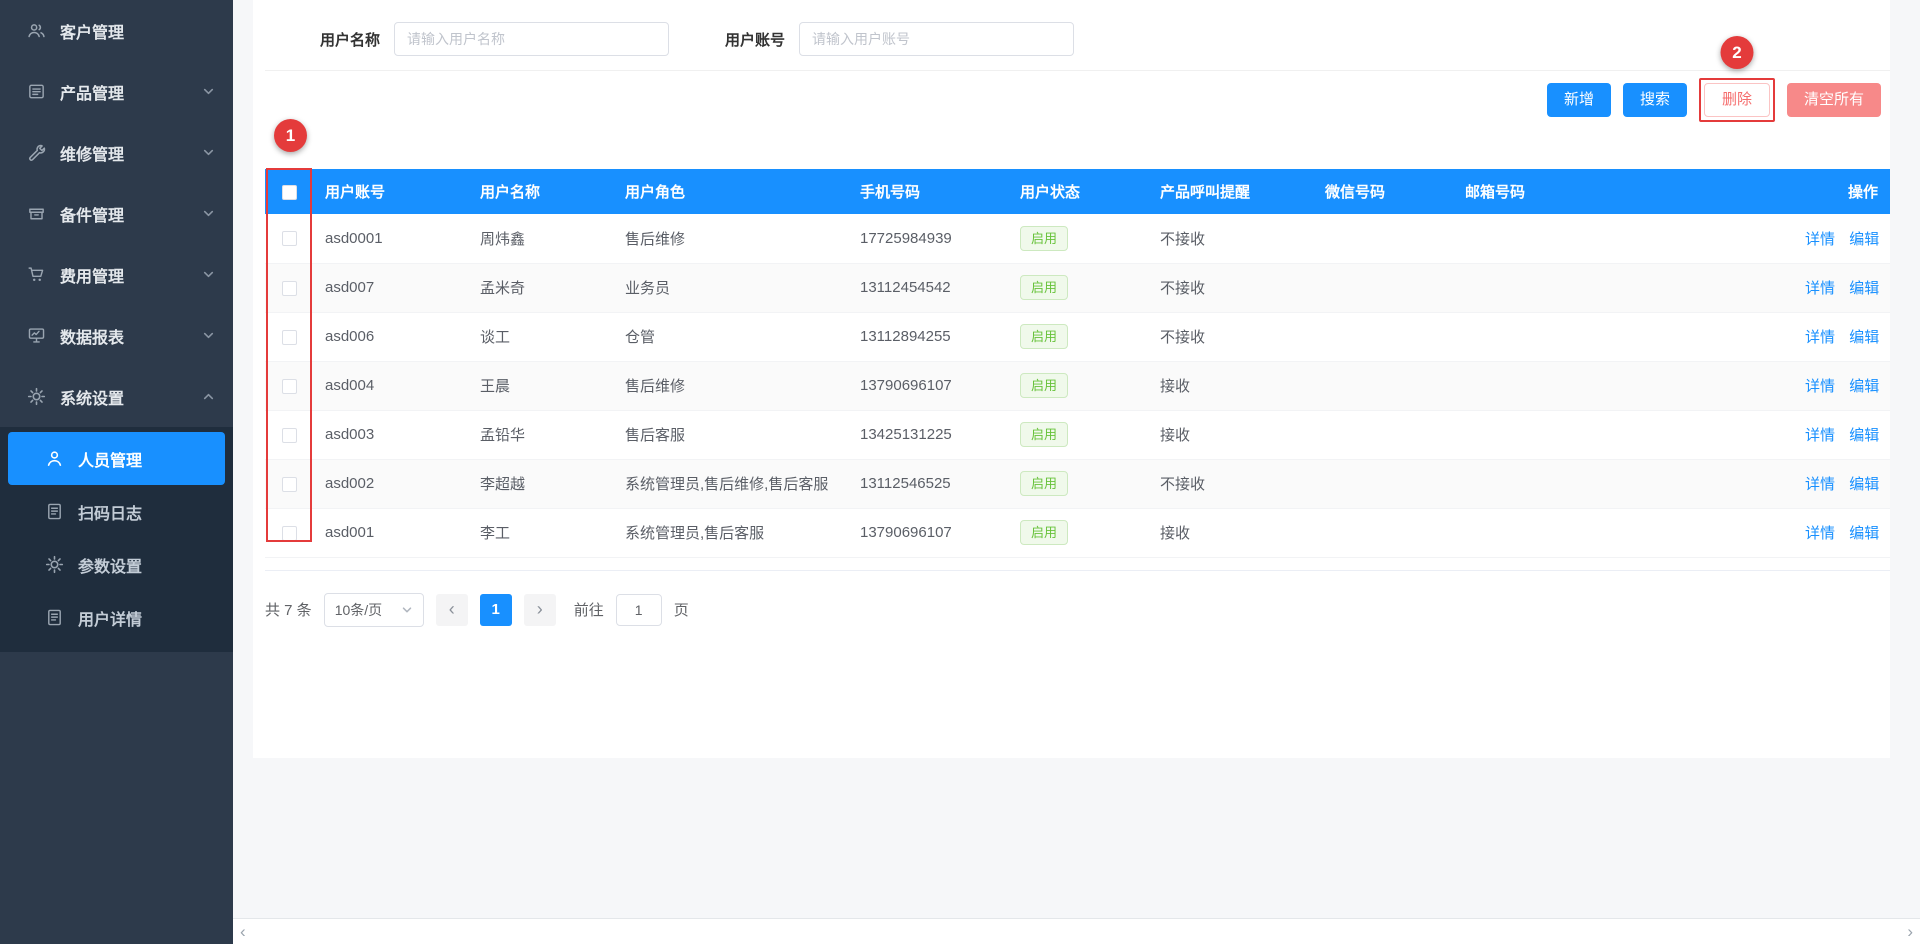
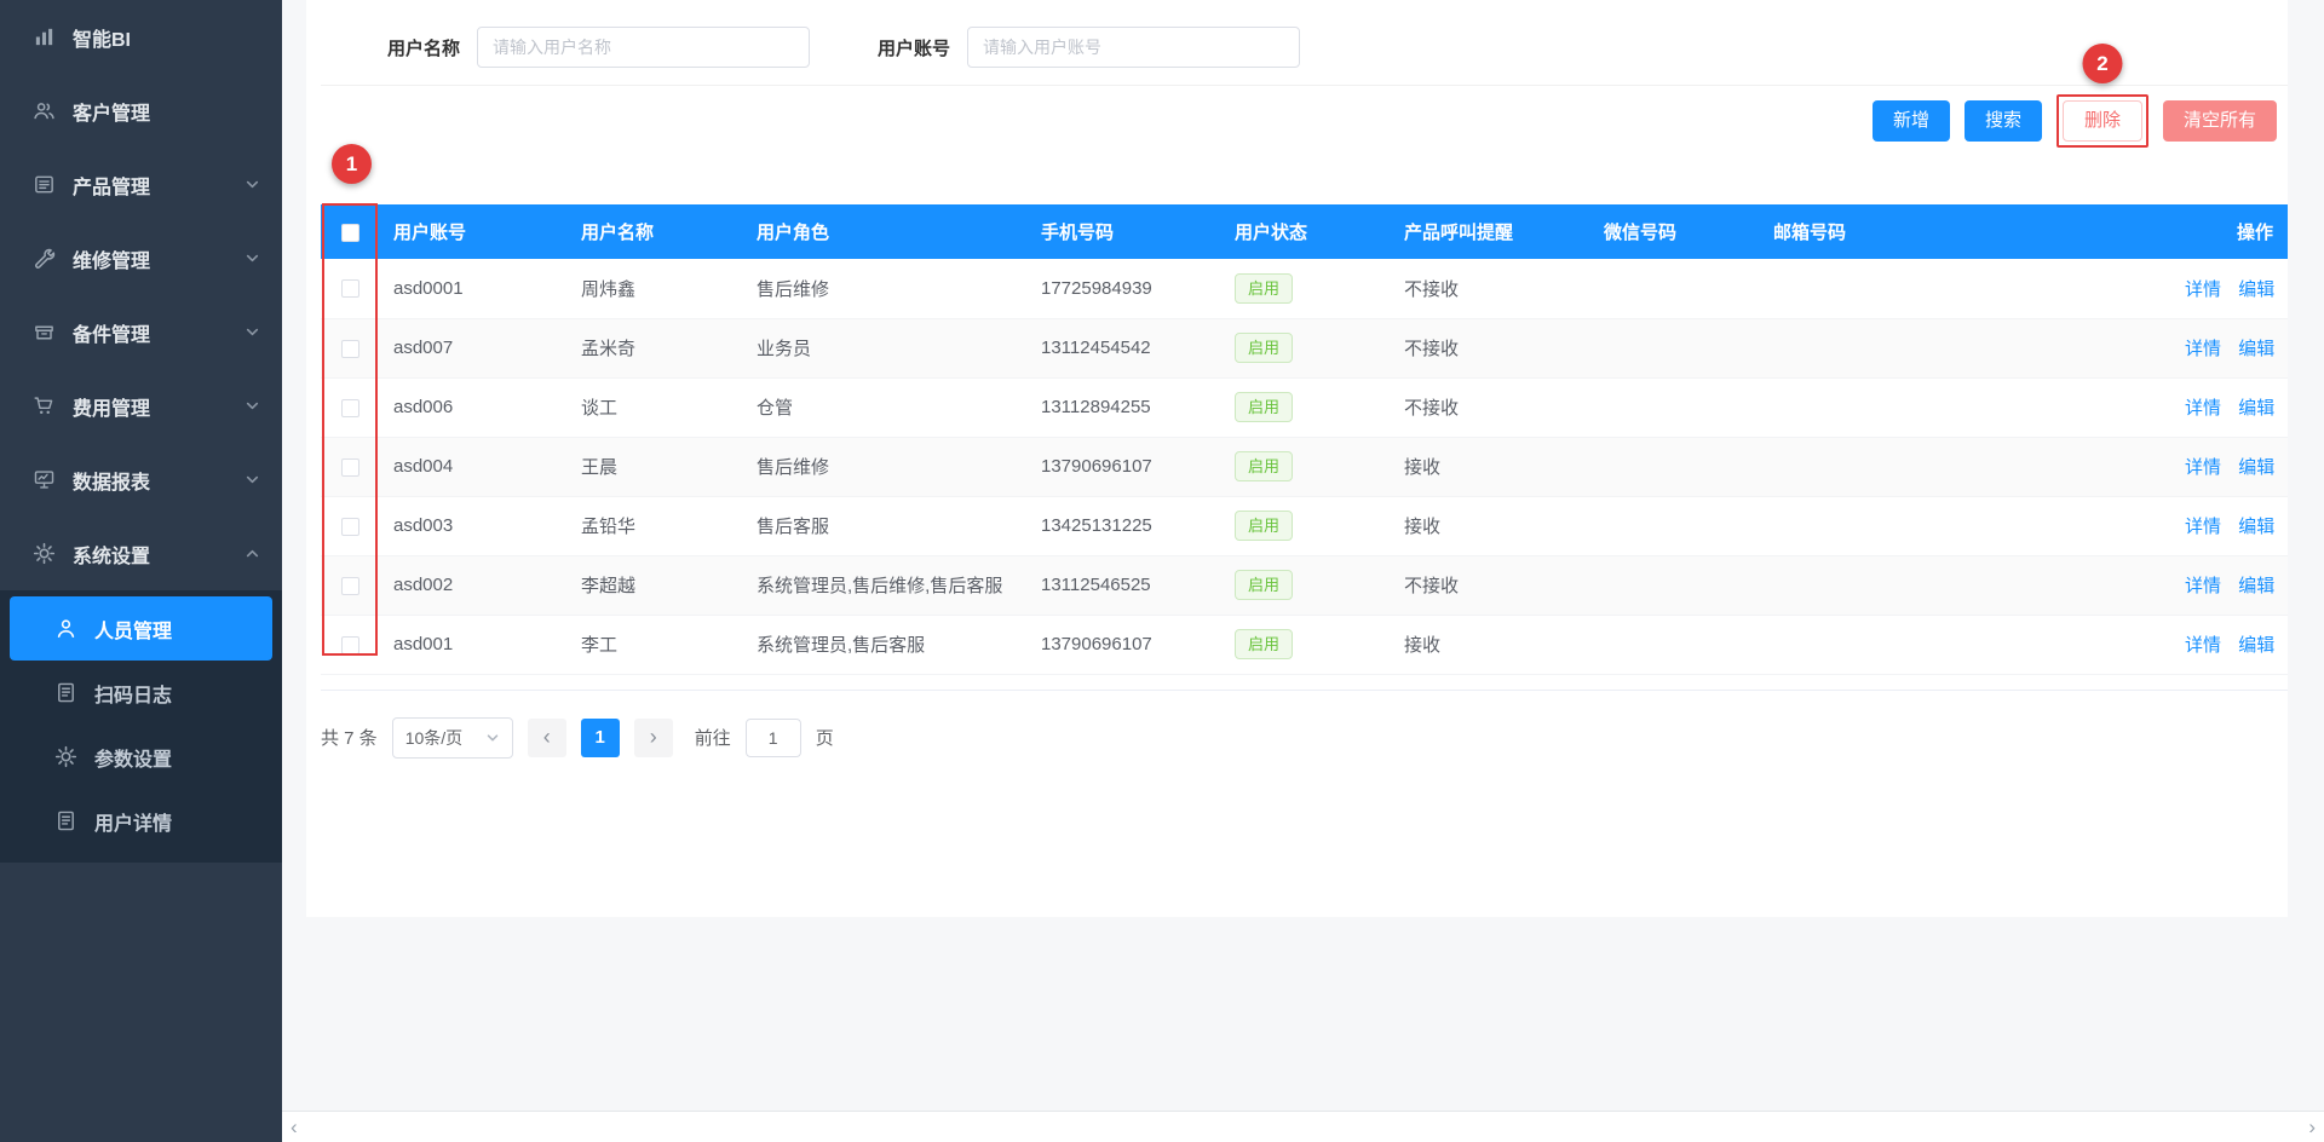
+ 智能BI
  客户管理
  产品管理
  维修管理
  备件管理
  费用管理
  数据报表
  系统设置
  人员管理
  扫码日志
  参数设置
  用户详情
  用户名称
  请输入用户名称
  用户账号
  请输入用户账号
  新增
  搜索
  2
  删除
  清空所有
  	用户账号	用户名称	用户角色	手机号码	用户状态	产品呼叫提醒	微信号码	邮箱号码	操作
  	asd0001	周炜鑫	售后维修	17725984939	启用	不接收			详情 编辑
  	asd007	孟米奇	业务员	13112454542	启用	不接收			详情 编辑
  	asd006	谈工	仓管	13112894255	启用	不接收			详情 编辑
  	asd004	王晨	售后维修	13790696107	启用	接收			详情 编辑
  	asd003	孟铅华	售后客服	13425131225	启用	接收			详情 编辑
  	asd002	李超越	系统管理员,售后维修,售后客服	13112546525	启用	不接收			详情 编辑
  	asd001	李工	系统管理员,售后客服	13790696107	启用	接收			详情 编辑
  共 7 条
  10条/页
  ‹
  1
  ›
  前往
  1
  页
  ‹
  ›
  1
